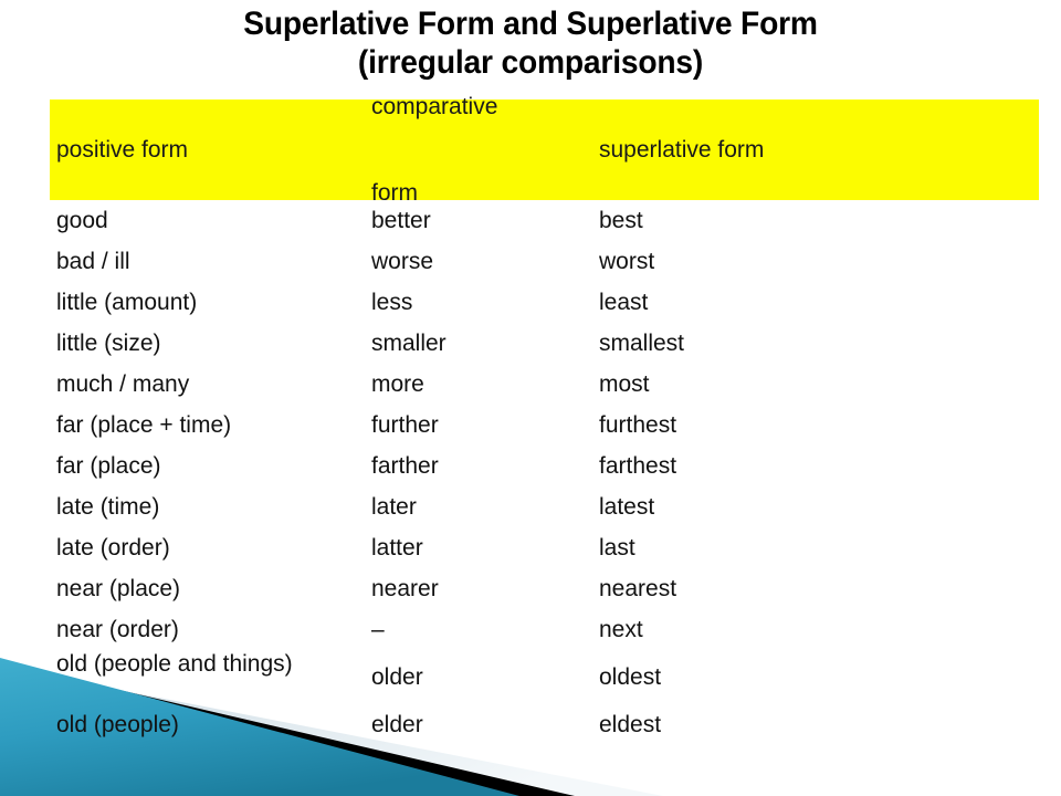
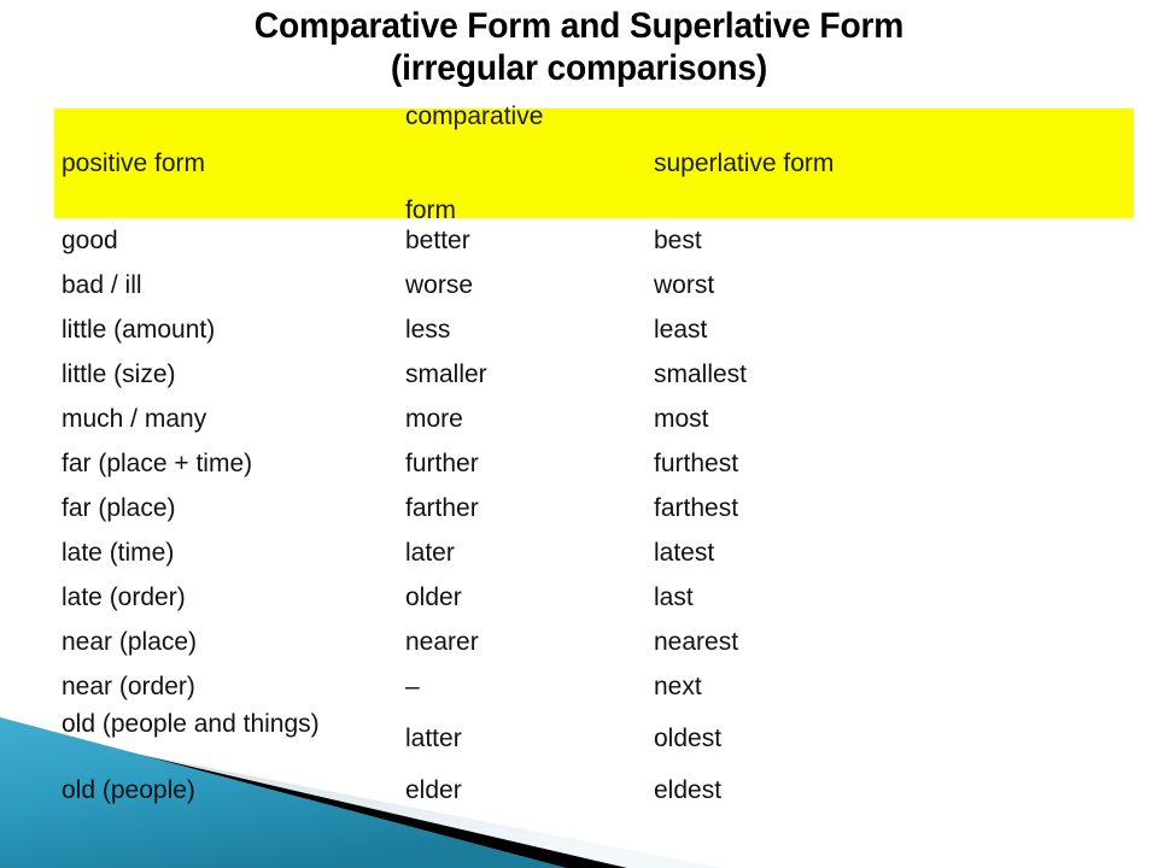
- Superlative Form and Superlative Form
+ Comparative Form and Superlative Form
  (irregular comparisons)
  positive form
  comparative
  form
  superlative form
  good
  better
  best
  bad / ill
  worse
  worst
  little (amount)
  less
  least
  little (size)
  smaller
  smallest
  much / many
  more
  most
  far (place + time)
  further
  furthest
  far (place)
  farther
  farthest
  late (time)
  later
  latest
  late (order)
- latter
+ older
  last
  near (place)
  nearer
  nearest
  near (order)
  –
  next
  old (people and things)
- older
+ latter
  oldest
  old (people)
  elder
  eldest
